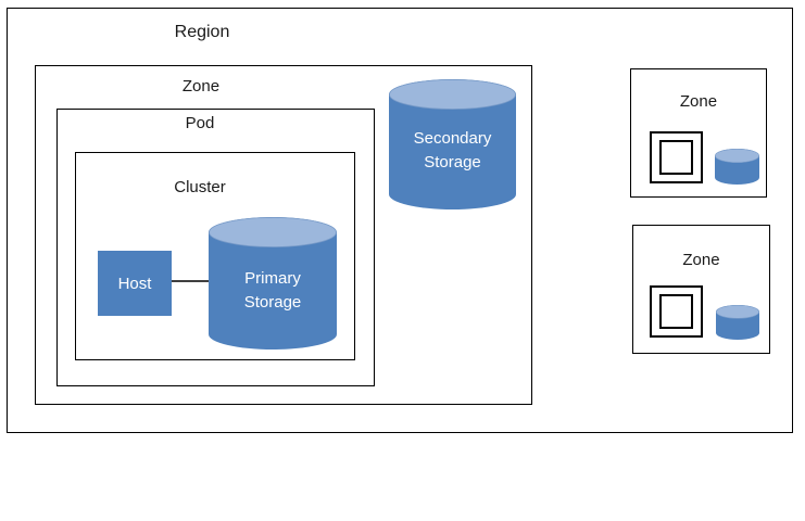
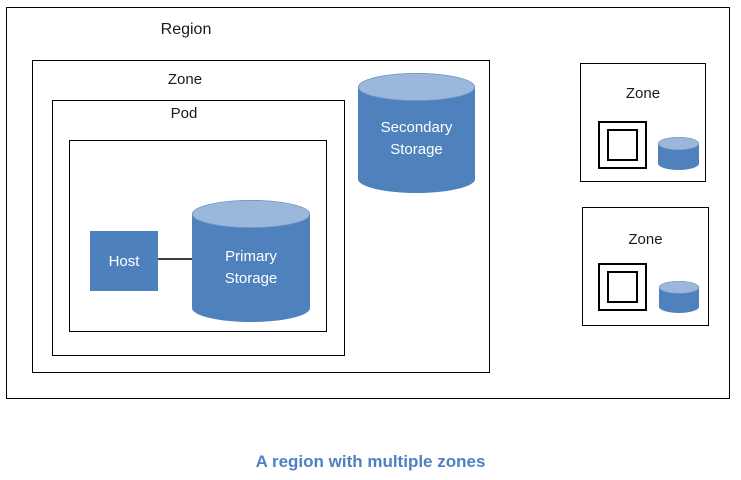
  Region
  Zone
  Pod
- Cluster
  Host
  Primary
  Storage
  Secondary
  Storage
  Zone
  Zone
+ A region with multiple zones
